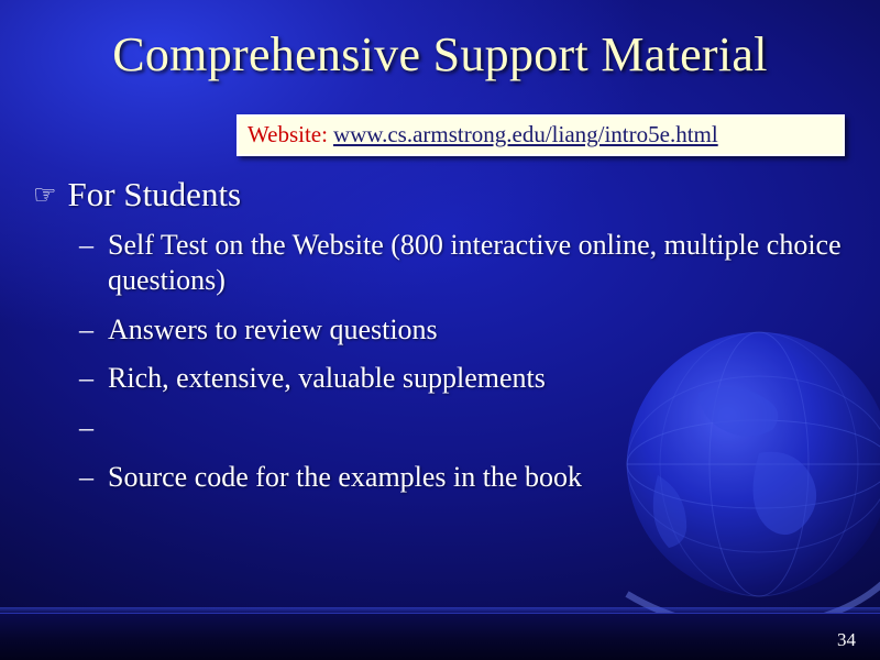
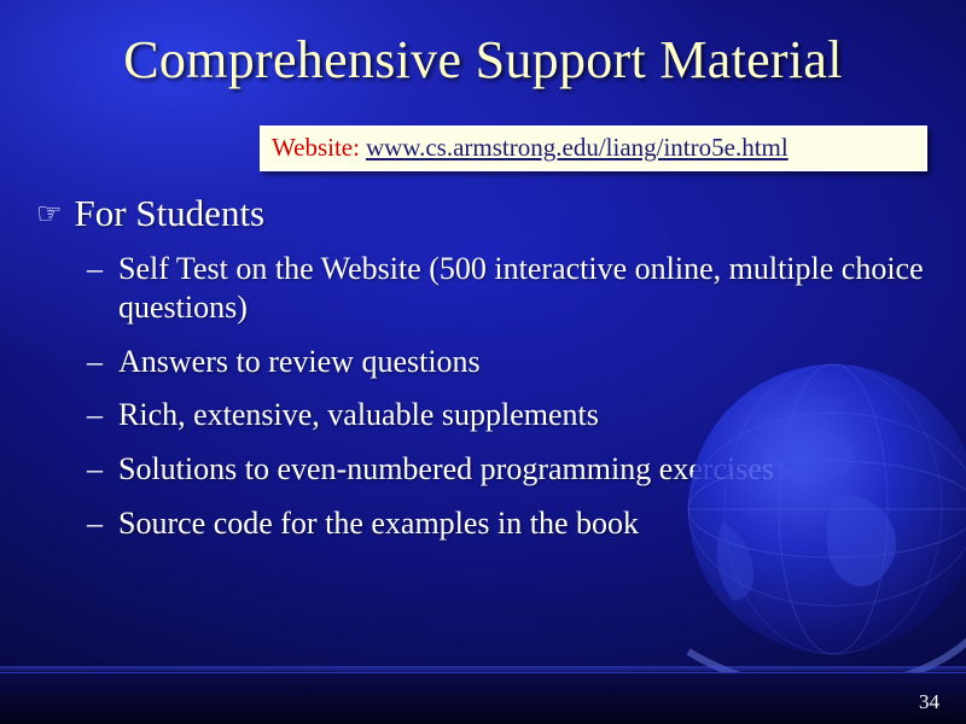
  Comprehensive Support Material
  Website: www.cs.armstrong.edu/liang/intro5e.html
  ☞
  For Students
  –
- Self Test on the Website (800 interactive online, multiple choice questions)
+ Self Test on the Website (500 interactive online, multiple choice questions)
  –
  Answers to review questions
  –
  Rich, extensive, valuable supplements
  –
+ Solutions to even-numbered programming exercises
  –
  Source code for the examples in the book
  34
